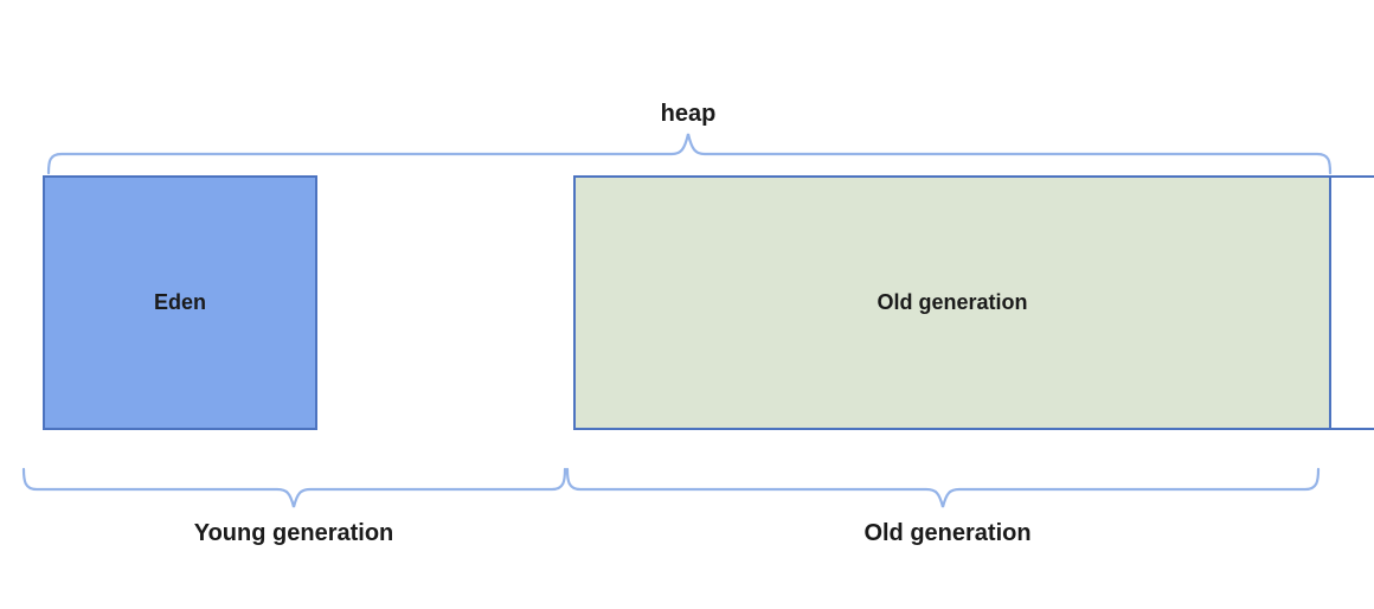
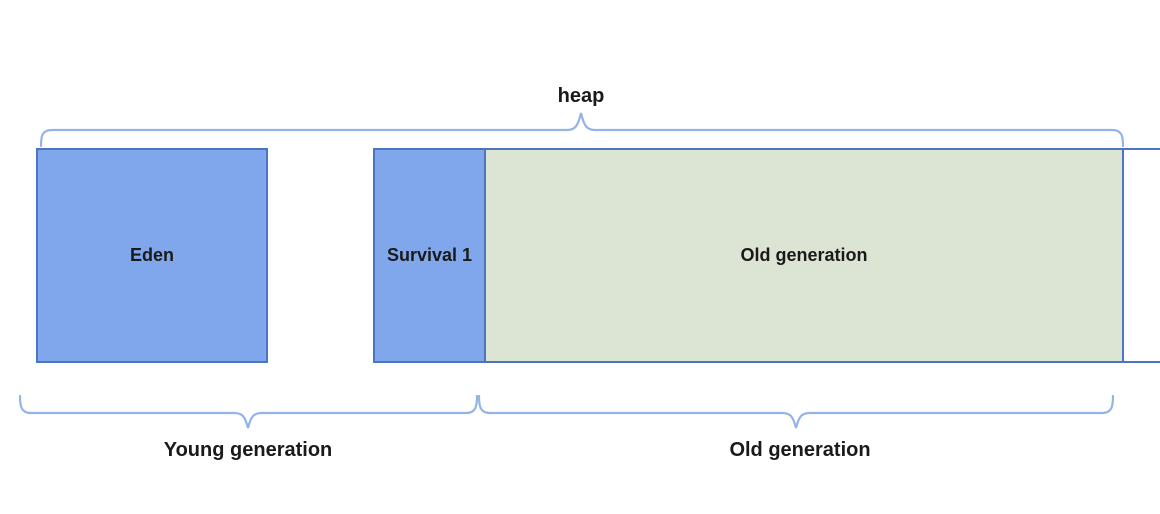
  heap
  Eden
+ Survival 1
  Old generation
  Young generation
  Old generation
